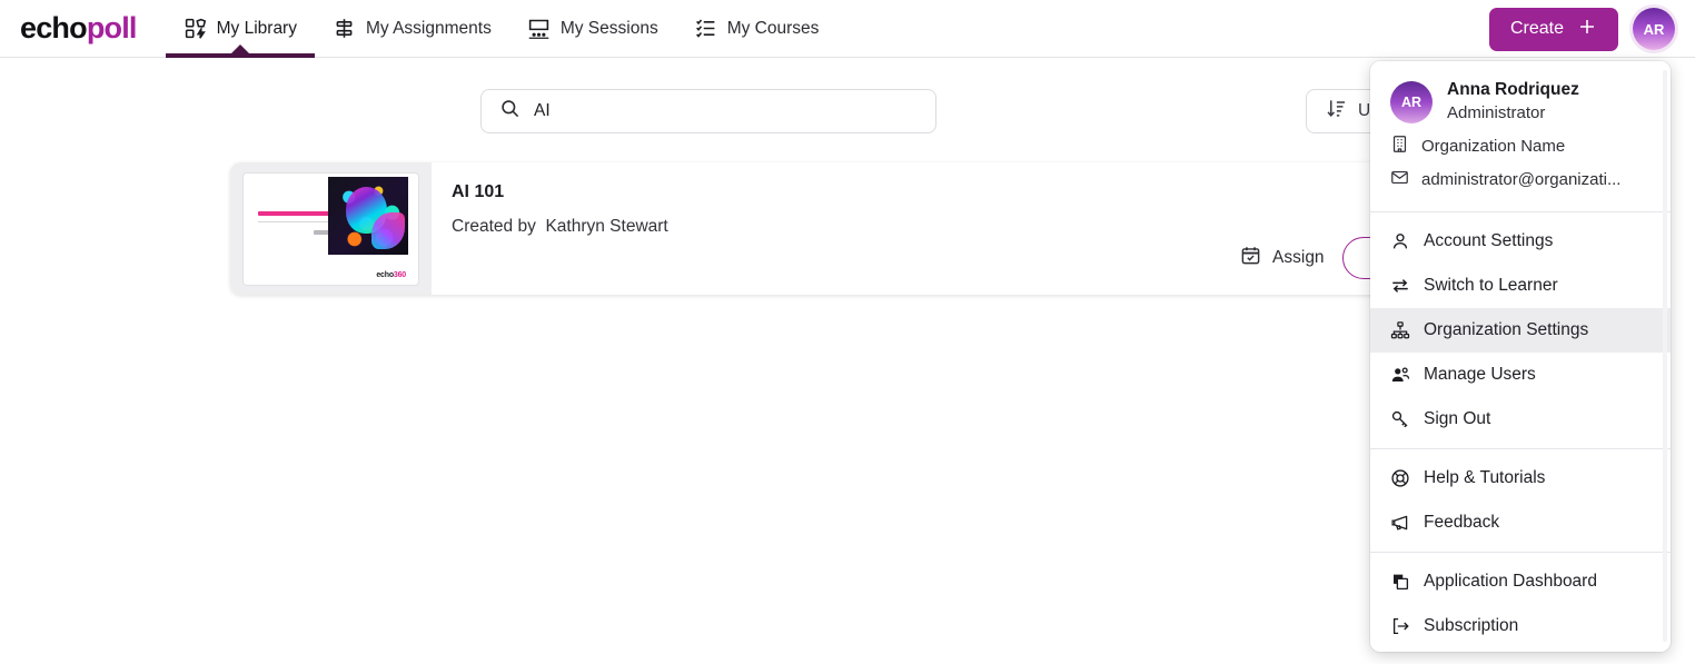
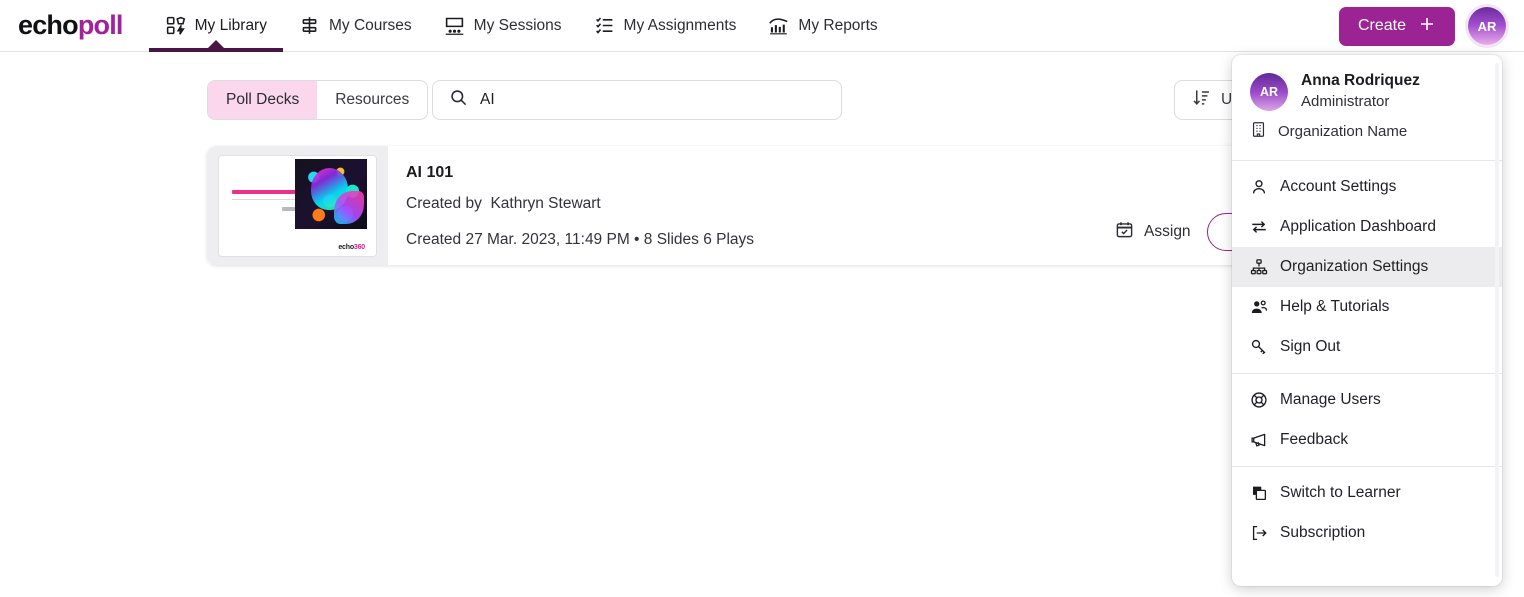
  echopoll
  My Library
- My Assignments
+ My Courses
  My Sessions
- My Courses
+ My Assignments
+ My Reports
  Create
  AR
+ Poll Decks
+ Resources
  AI
  AI 101
  Created by Kathryn Stewart
+ Created 27 Mar. 2023, 11:49 PM • 8 Slides 6 Plays
  Assign
  AR
  Anna Rodriquez
  Administrator
  Organization Name
- administrator@organizati...
  Account Settings
- Switch to Learner
+ Application Dashboard
  Organization Settings
- Manage Users
+ Help & Tutorials
  Sign Out
- Help & Tutorials
+ Manage Users
  Feedback
- Application Dashboard
+ Switch to Learner
  Subscription
